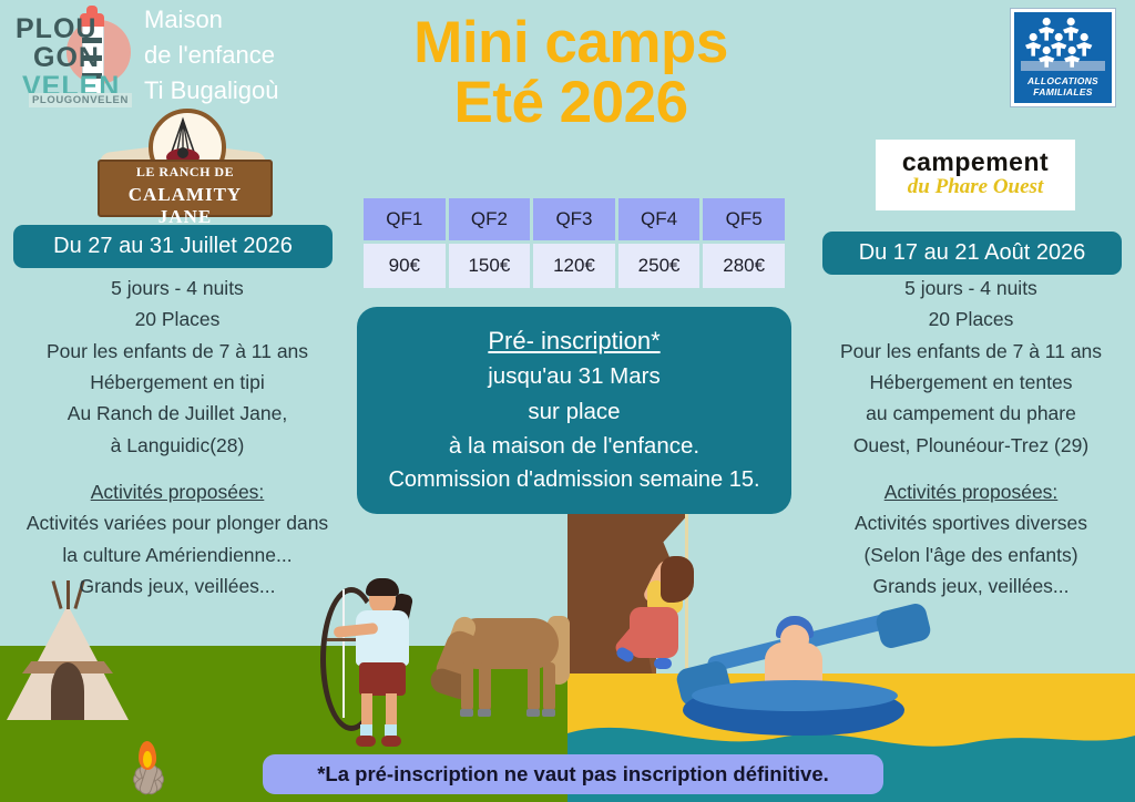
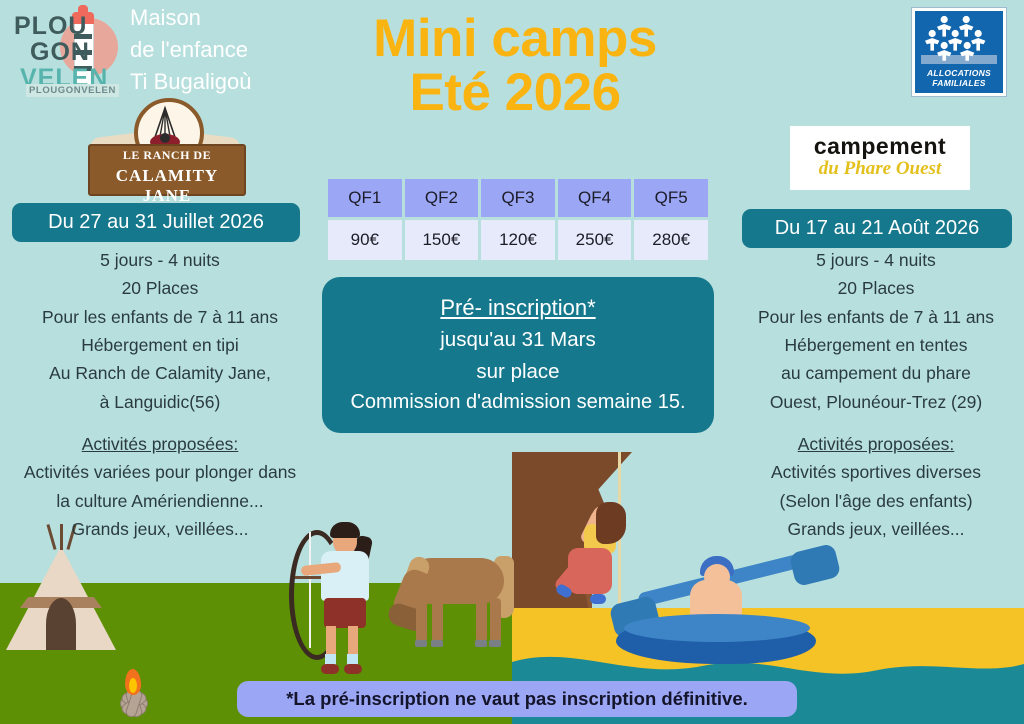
  PLOU
  GON
  VELEN
  PLOUGONVELEN
  Maison
  de l'enfance
  Ti Bugaligoù
  Mini camps
  Eté 2026
  ALLOCATIONS
  FAMILIALES
  LE RANCH DE
  CALAMITY JANE
  campement
  du Phare Ouest
  QF1	QF2	QF3	QF4	QF5
  90€	150€	120€	250€	280€
  Du 27 au 31 Juillet 2026
  5 jours - 4 nuits
  20 Places
  Pour les enfants de 7 à 11 ans
  Hébergement en tipi
- Au Ranch de Juillet Jane,
+ Au Ranch de Calamity Jane,
- à Languidic(28)
+ à Languidic(56)
  Activités proposées:
  Activités variées pour plonger dans
  la culture Amériendienne...
  Grands jeux, veillées...
  Du 17 au 21 Août 2026
  5 jours - 4 nuits
  20 Places
  Pour les enfants de 7 à 11 ans
  Hébergement en tentes
  au campement du phare
  Ouest, Plounéour-Trez (29)
  Activités proposées:
  Activités sportives diverses
  (Selon l'âge des enfants)
  Grands jeux, veillées...
  Pré- inscription*
  jusqu'au 31 Mars
  sur place
- à la maison de l'enfance.
  Commission d'admission semaine 15.
  *La pré-inscription ne vaut pas inscription définitive.
